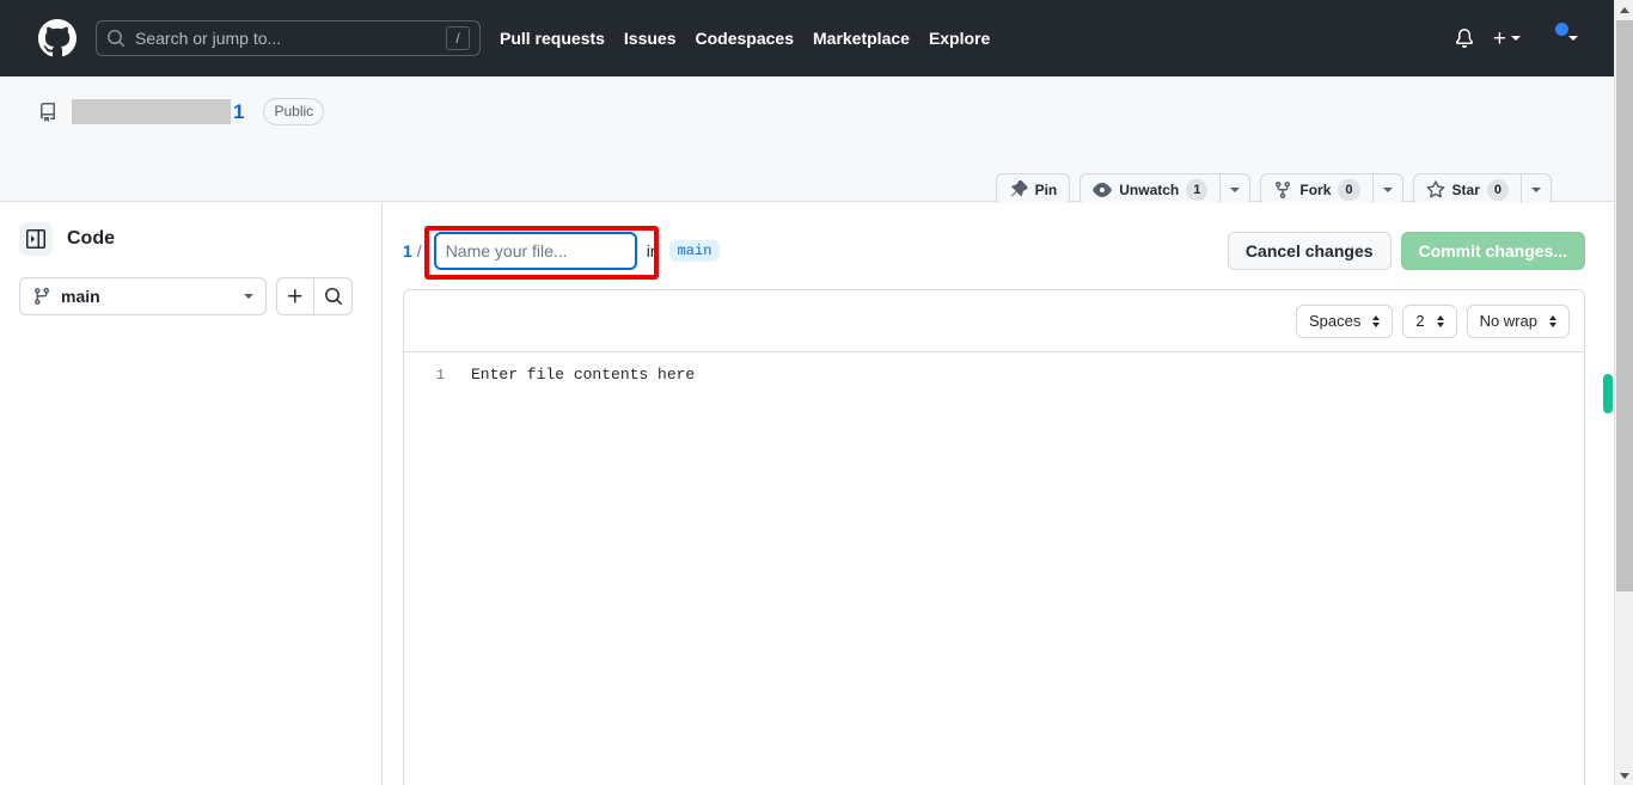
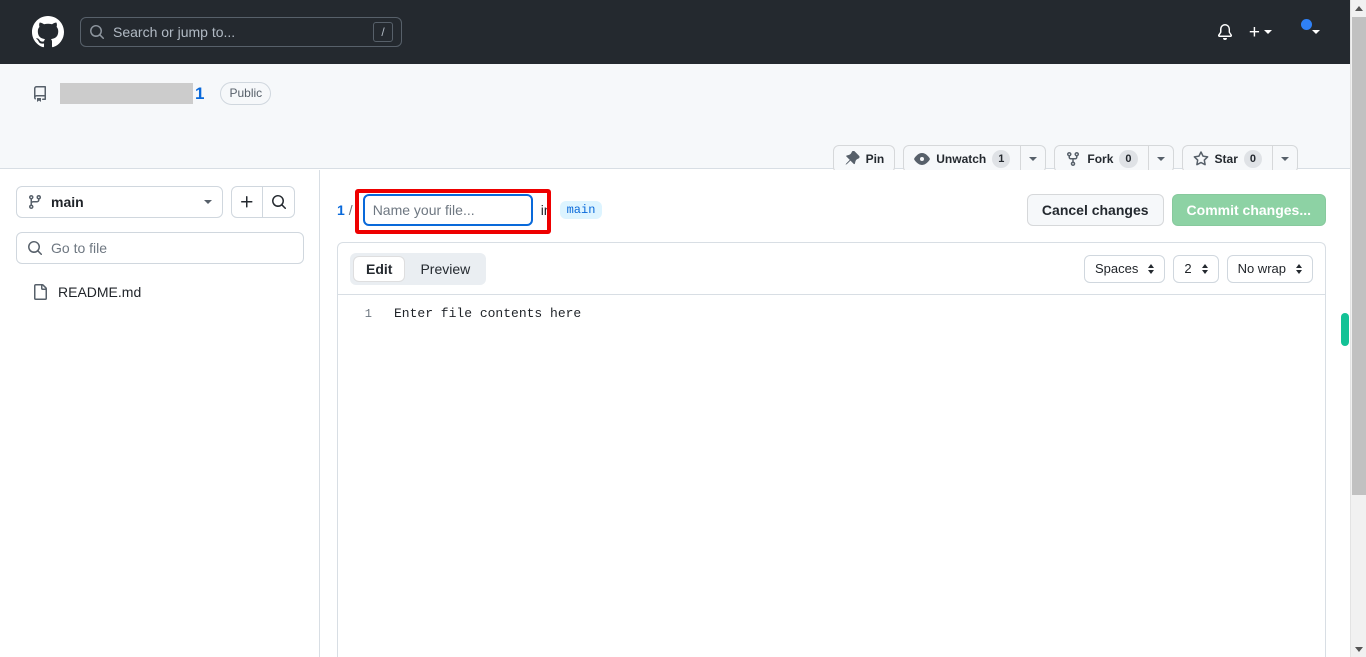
  Search or jump to...
  /
- Pull requests
- Issues
- Codespaces
- Marketplace
- Explore
  +
  1
  Public
  Pin
  Unwatch
  1
  Fork
  0
  Star
  0
- Code
  main
+ Go to file
+ README.md
  1
  /
  Name your file...
  in
  main
  Cancel changes
  Commit changes...
+ Edit
+ Preview
  Spaces
  2
  No wrap
  1
  Enter file contents here
